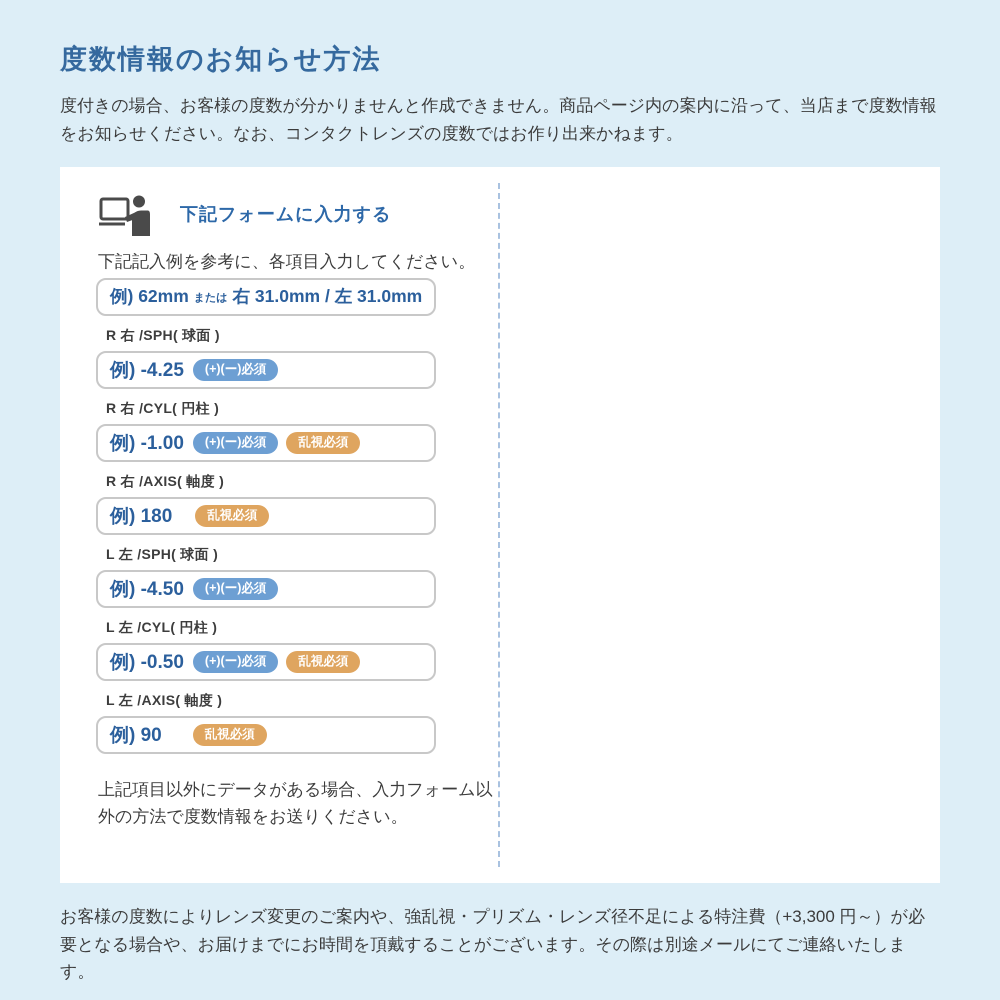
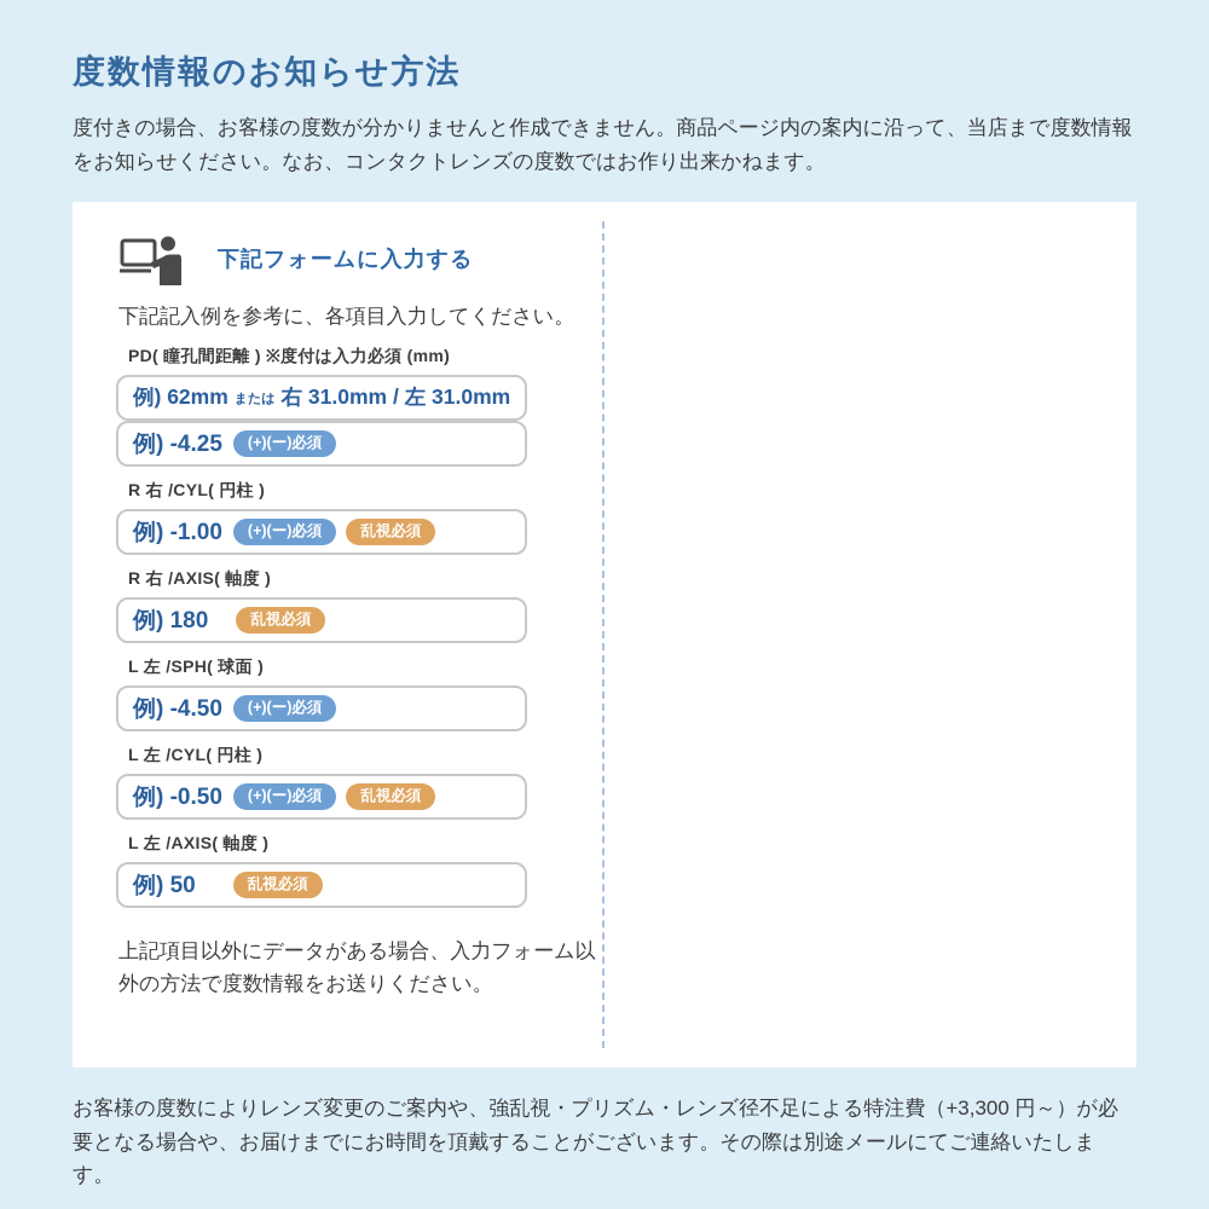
  度数情報のお知らせ方法
  度付きの場合、お客様の度数が分かりませんと作成できません。商品ページ内の案内に沿って、当店まで度数情報をお知らせください。なお、コンタクトレンズの度数ではお作り出来かねます。
  下記フォームに入力する
  下記記入例を参考に、各項目入力してください。
+ PD( 瞳孔間距離 ) ※度付は入力必須 (mm)
  例) 62mm
  または
  右 31.0mm / 左 31.0mm
- R 右 /SPH( 球面 )
  例) -4.25
  (+)(ー)必須
  R 右 /CYL( 円柱 )
  例) -1.00
  (+)(ー)必須
  乱視必須
  R 右 /AXIS( 軸度 )
  例) 180
  乱視必須
  L 左 /SPH( 球面 )
  例) -4.50
  (+)(ー)必須
  L 左 /CYL( 円柱 )
  例) -0.50
  (+)(ー)必須
  乱視必須
  L 左 /AXIS( 軸度 )
- 例) 90
+ 例) 50
  乱視必須
  上記項目以外にデータがある場合、入力フォーム以外の方法で度数情報をお送りください。
  お客様の度数によりレンズ変更のご案内や、強乱視・プリズム・レンズ径不足による特注費（+3,300 円～）が必要となる場合や、お届けまでにお時間を頂戴することがございます。その際は別途メールにてご連絡いたします。
